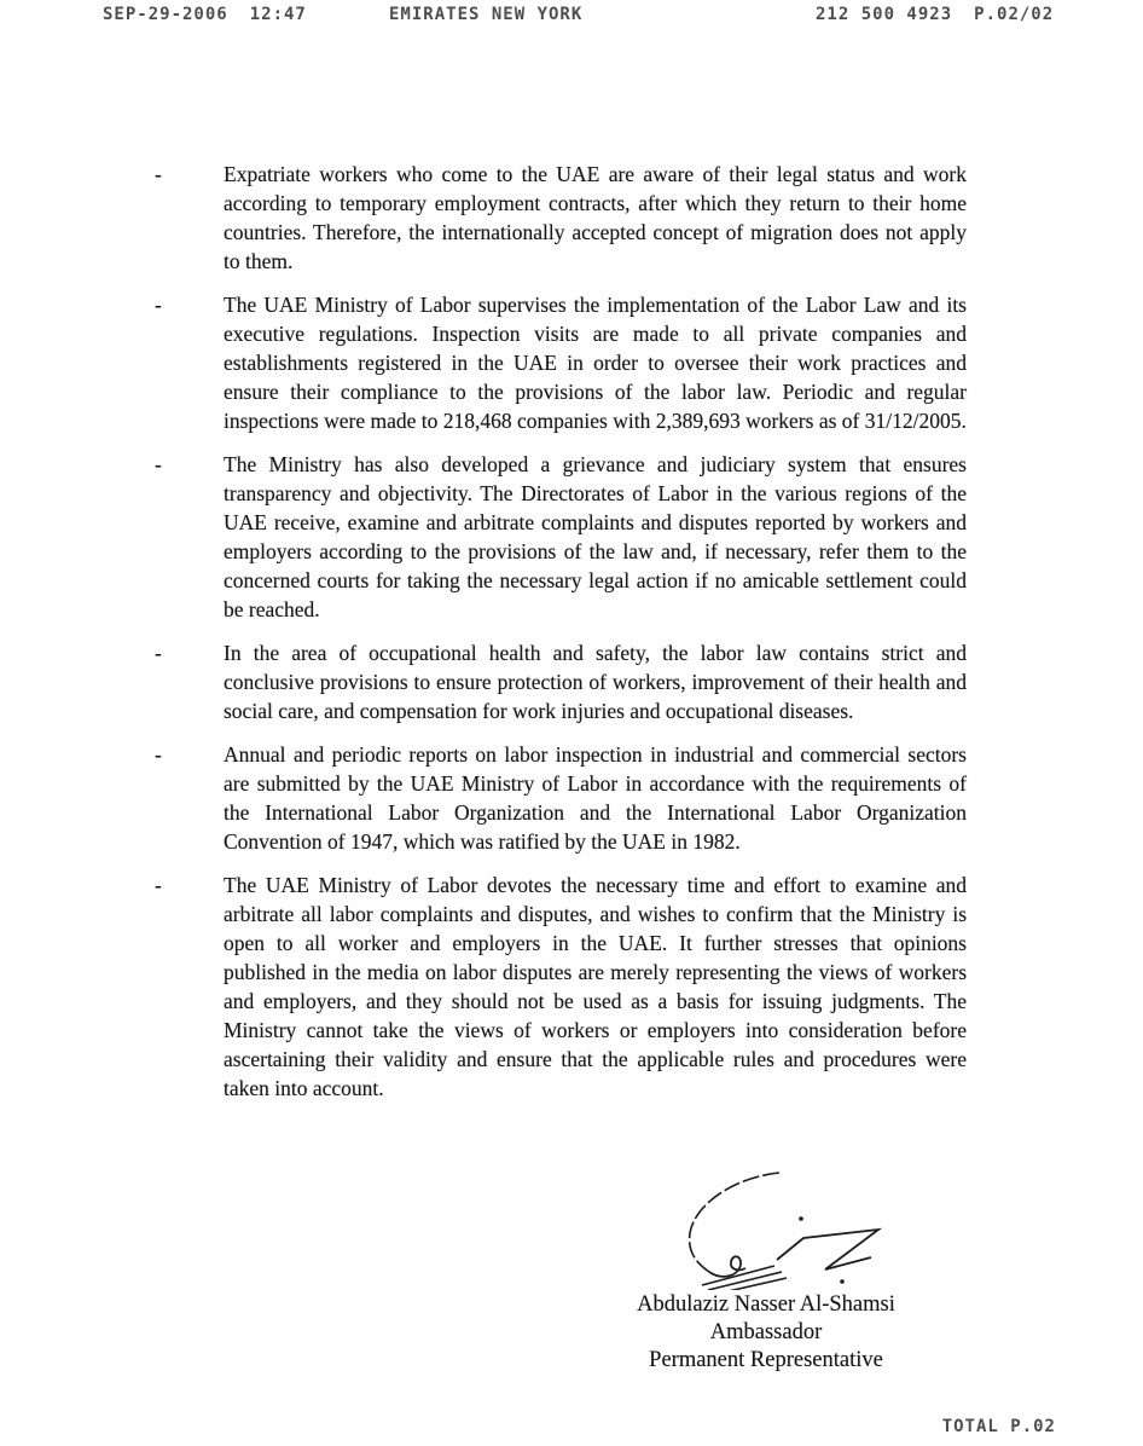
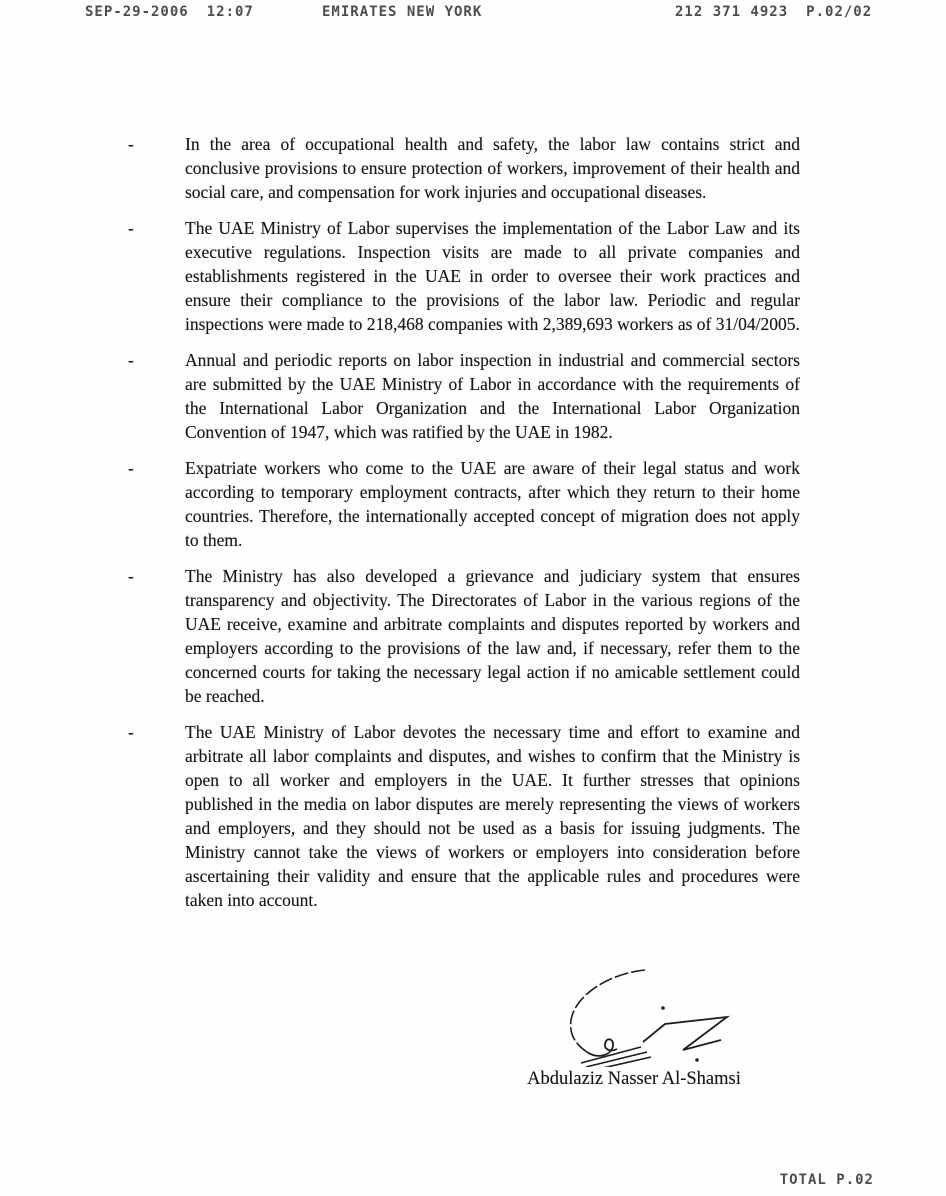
- SEP-29-2006 12:47
+ SEP-29-2006 12:07
  EMIRATES NEW YORK
- 212 500 4923 P.02/02
+ 212 371 4923 P.02/02
  -
- Expatriate workers who come to the UAE are aware of their legal status and work according to temporary employment contracts, after which they return to their home countries. Therefore, the internationally accepted concept of migration does not apply to them.
+ In the area of occupational health and safety, the labor law contains strict and conclusive provisions to ensure protection of workers, improvement of their health and social care, and compensation for work injuries and occupational diseases.
  -
- The UAE Ministry of Labor supervises the implementation of the Labor Law and its executive regulations. Inspection visits are made to all private companies and establishments registered in the UAE in order to oversee their work practices and ensure their compliance to the provisions of the labor law. Periodic and regular inspections were made to 218,468 companies with 2,389,693 workers as of 31/12/2005.
+ The UAE Ministry of Labor supervises the implementation of the Labor Law and its executive regulations. Inspection visits are made to all private companies and establishments registered in the UAE in order to oversee their work practices and ensure their compliance to the provisions of the labor law. Periodic and regular inspections were made to 218,468 companies with 2,389,693 workers as of 31/04/2005.
  -
- The Ministry has also developed a grievance and judiciary system that ensures transparency and objectivity. The Directorates of Labor in the various regions of the UAE receive, examine and arbitrate complaints and disputes reported by workers and employers according to the provisions of the law and, if necessary, refer them to the concerned courts for taking the necessary legal action if no amicable settlement could be reached.
+ Annual and periodic reports on labor inspection in industrial and commercial sectors are submitted by the UAE Ministry of Labor in accordance with the requirements of the International Labor Organization and the International Labor Organization Convention of 1947, which was ratified by the UAE in 1982.
  -
- In the area of occupational health and safety, the labor law contains strict and conclusive provisions to ensure protection of workers, improvement of their health and social care, and compensation for work injuries and occupational diseases.
+ Expatriate workers who come to the UAE are aware of their legal status and work according to temporary employment contracts, after which they return to their home countries. Therefore, the internationally accepted concept of migration does not apply to them.
  -
- Annual and periodic reports on labor inspection in industrial and commercial sectors are submitted by the UAE Ministry of Labor in accordance with the requirements of the International Labor Organization and the International Labor Organization Convention of 1947, which was ratified by the UAE in 1982.
+ The Ministry has also developed a grievance and judiciary system that ensures transparency and objectivity. The Directorates of Labor in the various regions of the UAE receive, examine and arbitrate complaints and disputes reported by workers and employers according to the provisions of the law and, if necessary, refer them to the concerned courts for taking the necessary legal action if no amicable settlement could be reached.
  -
  The UAE Ministry of Labor devotes the necessary time and effort to examine and arbitrate all labor complaints and disputes, and wishes to confirm that the Ministry is open to all worker and employers in the UAE. It further stresses that opinions published in the media on labor disputes are merely representing the views of workers and employers, and they should not be used as a basis for issuing judgments. The Ministry cannot take the views of workers or employers into consideration before ascertaining their validity and ensure that the applicable rules and procedures were taken into account.
  Abdulaziz Nasser Al-Shamsi
- Ambassador
- Permanent Representative
  TOTAL P.02
